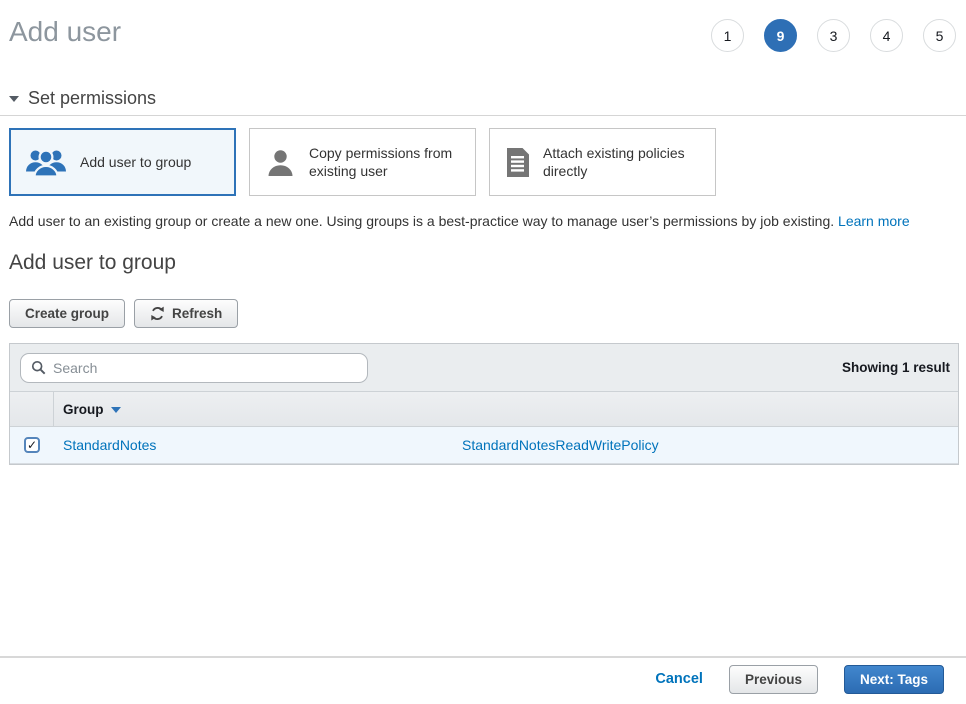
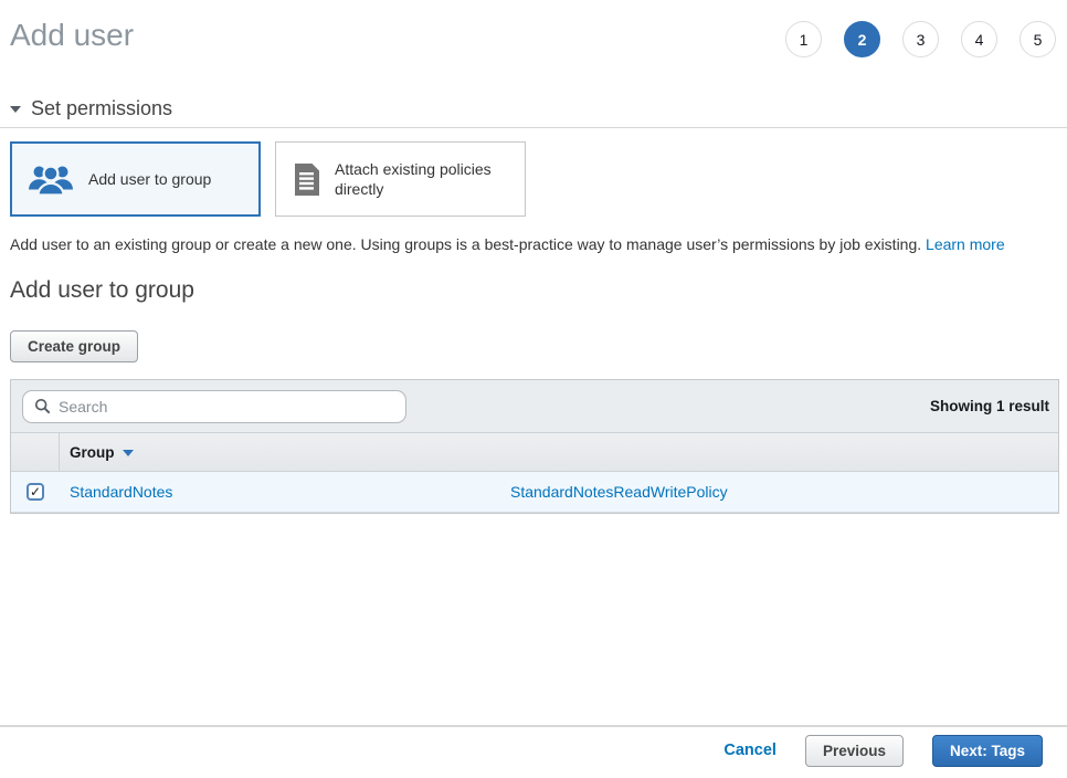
  Add user
  1
- 9
+ 2
  3
  4
  5
  Set permissions
  Add user to group
- Copy permissions from existing user
  Attach existing policies directly
  Add user to an existing group or create a new one. Using groups is a best-practice way to manage user’s permissions by job existing. Learn more
  Add user to group
  Create group
- Refresh
  Search
  Showing 1 result
  Group
  ✓
  StandardNotes
  StandardNotesReadWritePolicy
  Cancel
  Previous
  Next: Tags
